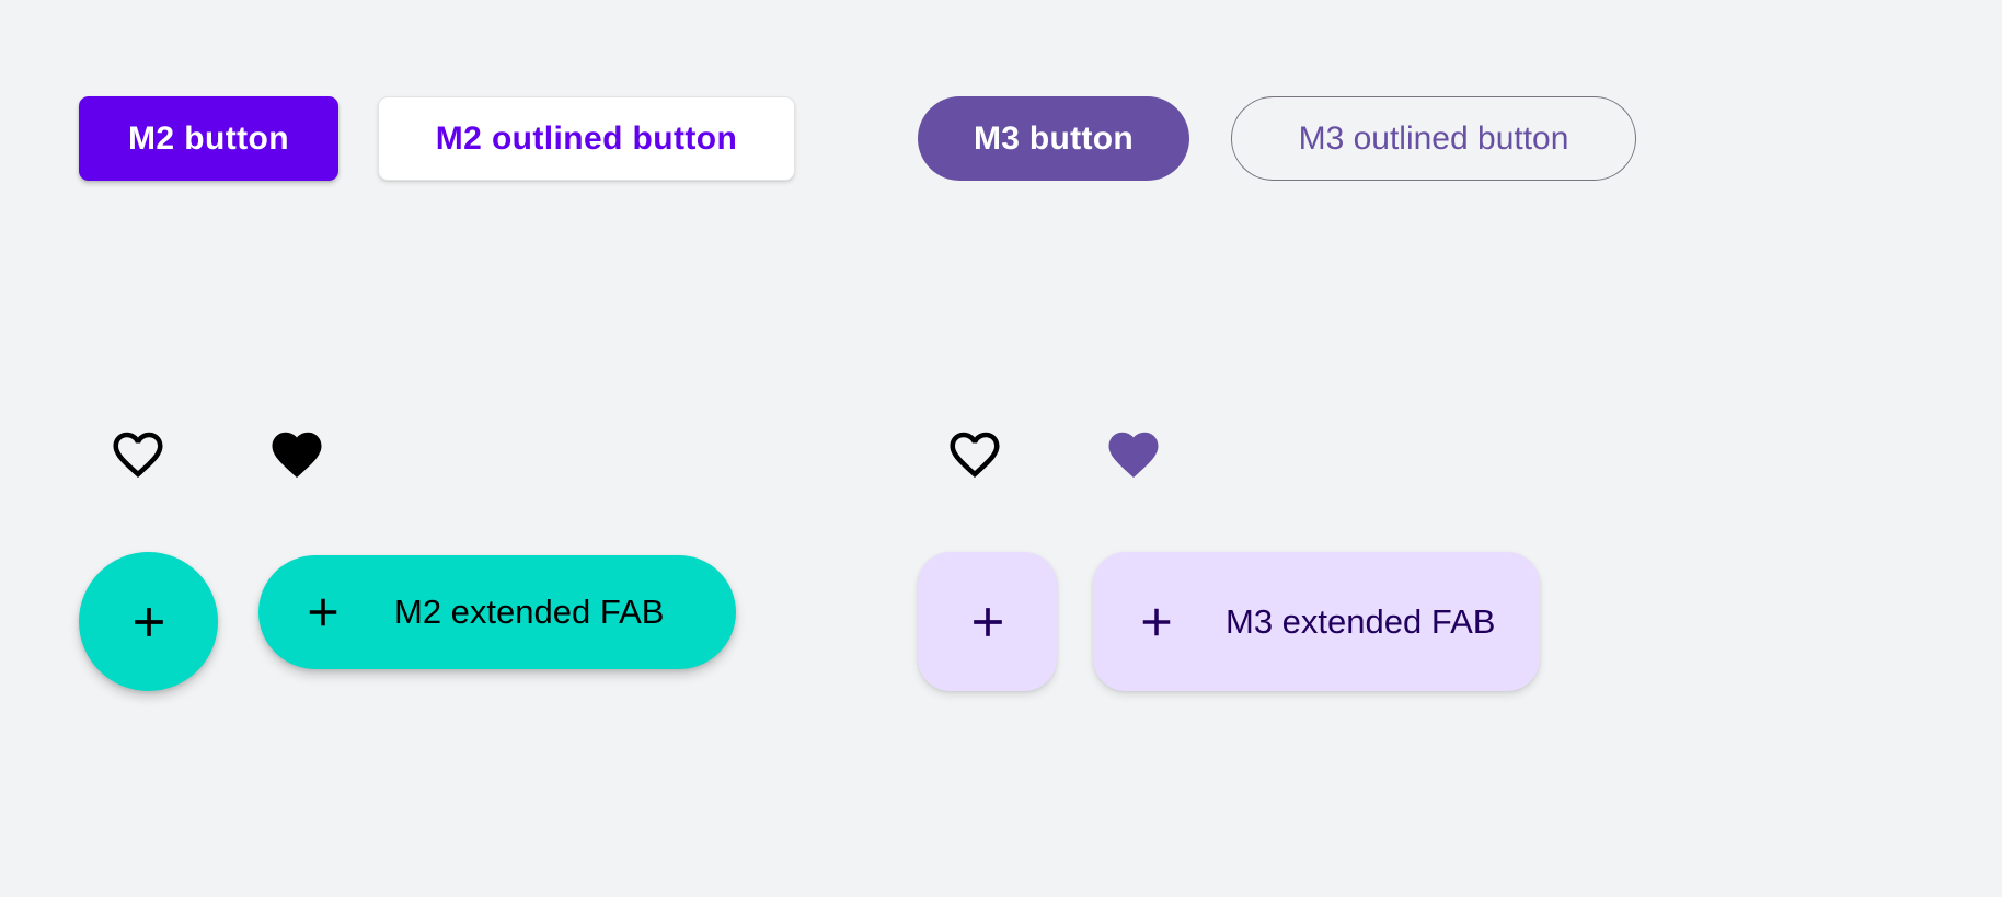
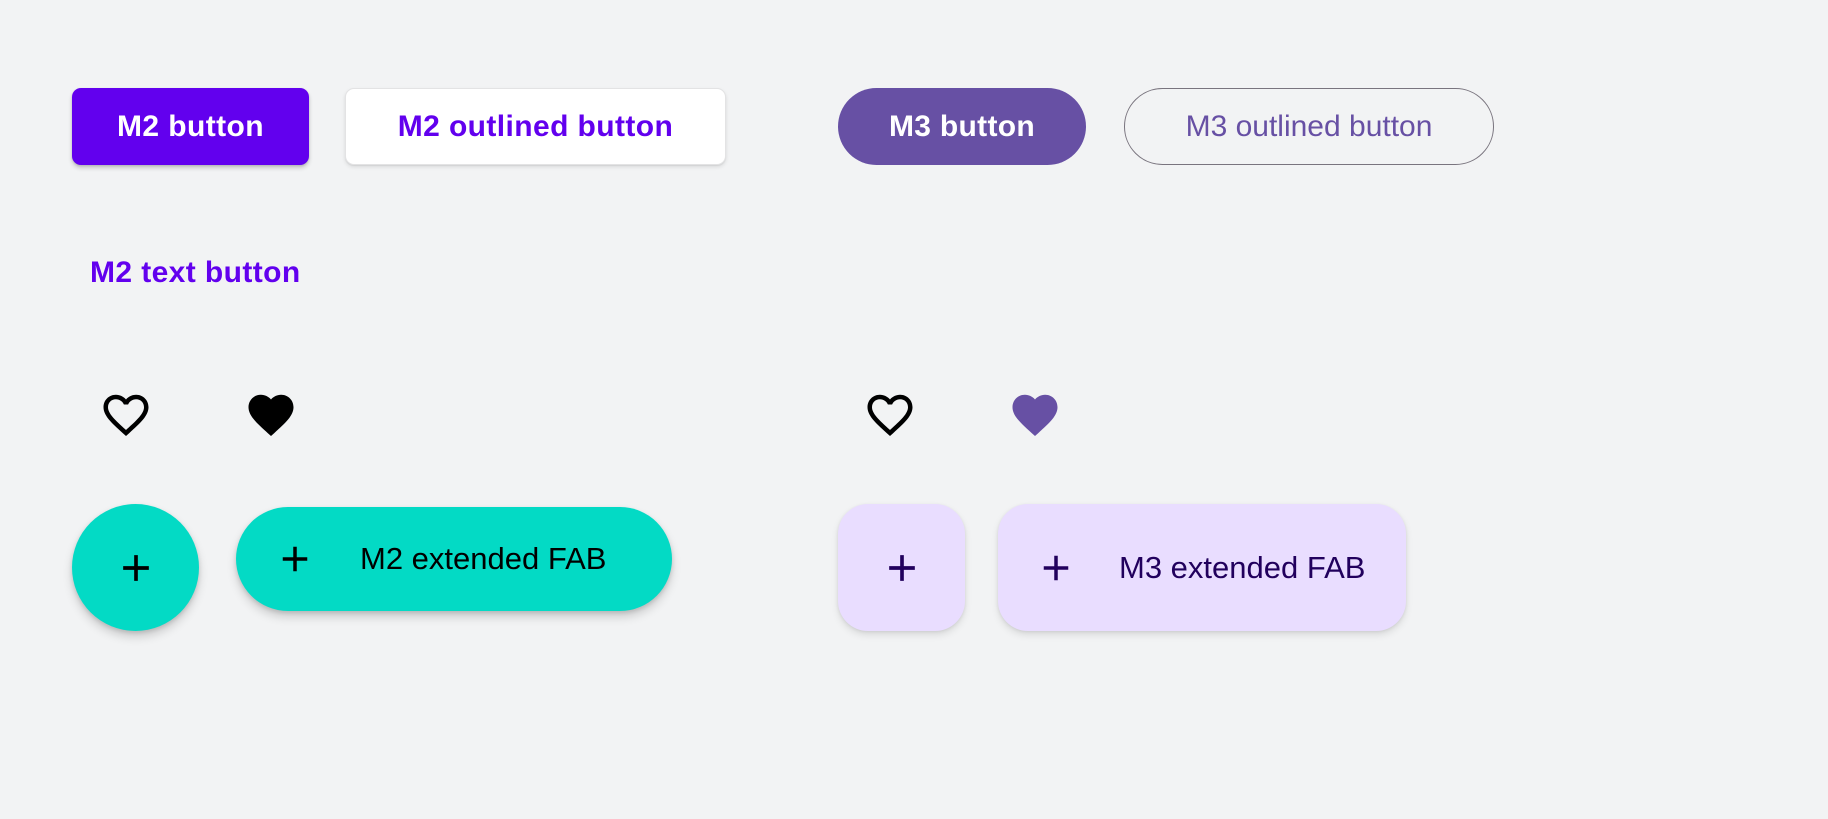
  M2 button
  M2 outlined button
+ M2 text button
  M2 extended FAB
  M3 button
  M3 outlined button
  M3 extended FAB
